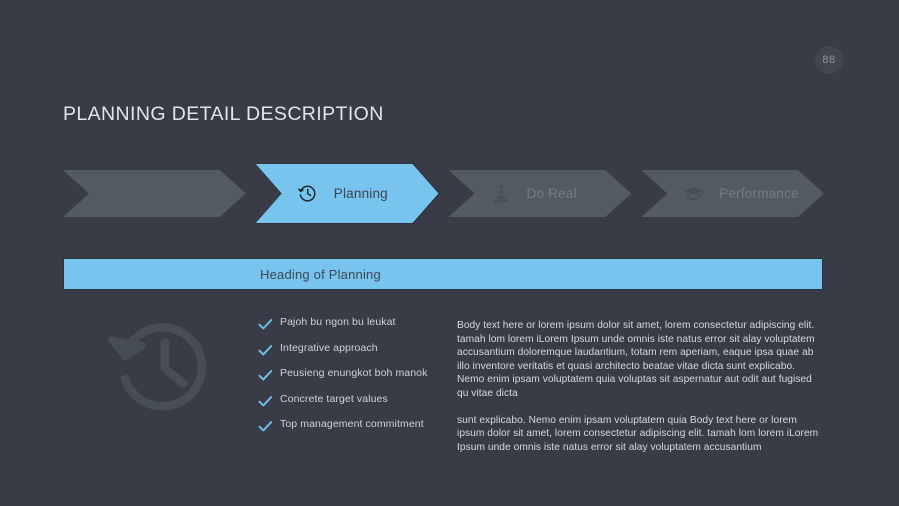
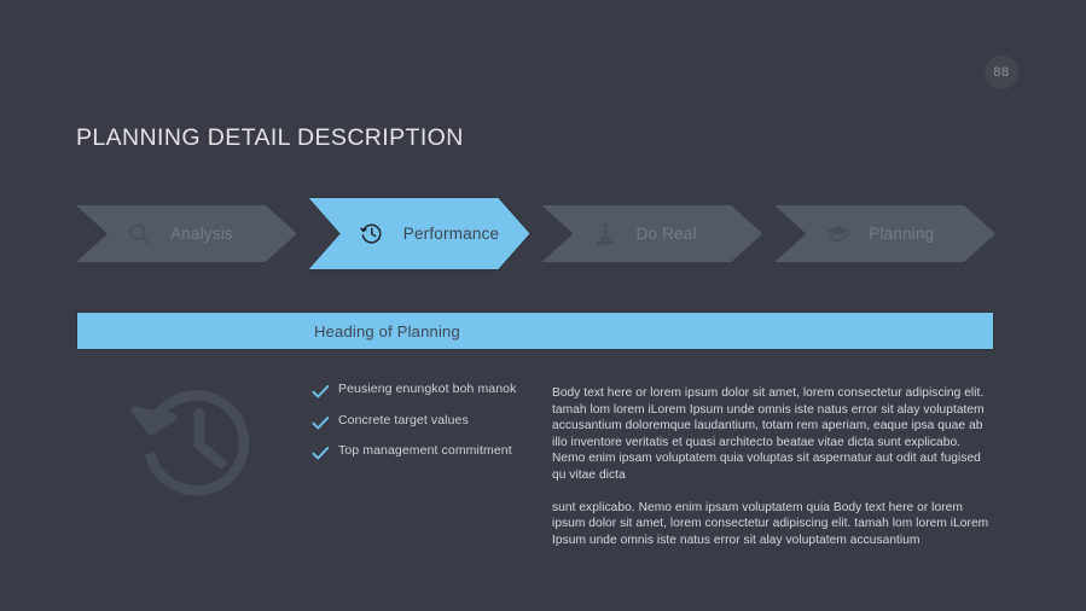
  88
  PLANNING DETAIL DESCRIPTION
+ Analysis
- Planning
+ Performance
  Do Real
- Performance
+ Planning
  Heading of Planning
- Pajoh bu ngon bu leukat
- Integrative approach
  Peusieng enungkot boh manok
  Concrete target values
  Top management commitment
  Body text here or lorem ipsum dolor sit amet, lorem consectetur adipiscing elit. tamah lom lorem iLorem Ipsum unde omnis iste natus error sit alay voluptatem accusantium doloremque laudantium, totam rem aperiam, eaque ipsa quae ab illo inventore veritatis et quasi architecto beatae vitae dicta sunt explicabo. Nemo enim ipsam voluptatem quia voluptas sit aspernatur aut odit aut fugised qu vitae dicta
  sunt explicabo. Nemo enim ipsam voluptatem quia Body text here or lorem ipsum dolor sit amet, lorem consectetur adipiscing elit. tamah lom lorem iLorem Ipsum unde omnis iste natus error sit alay voluptatem accusantium
